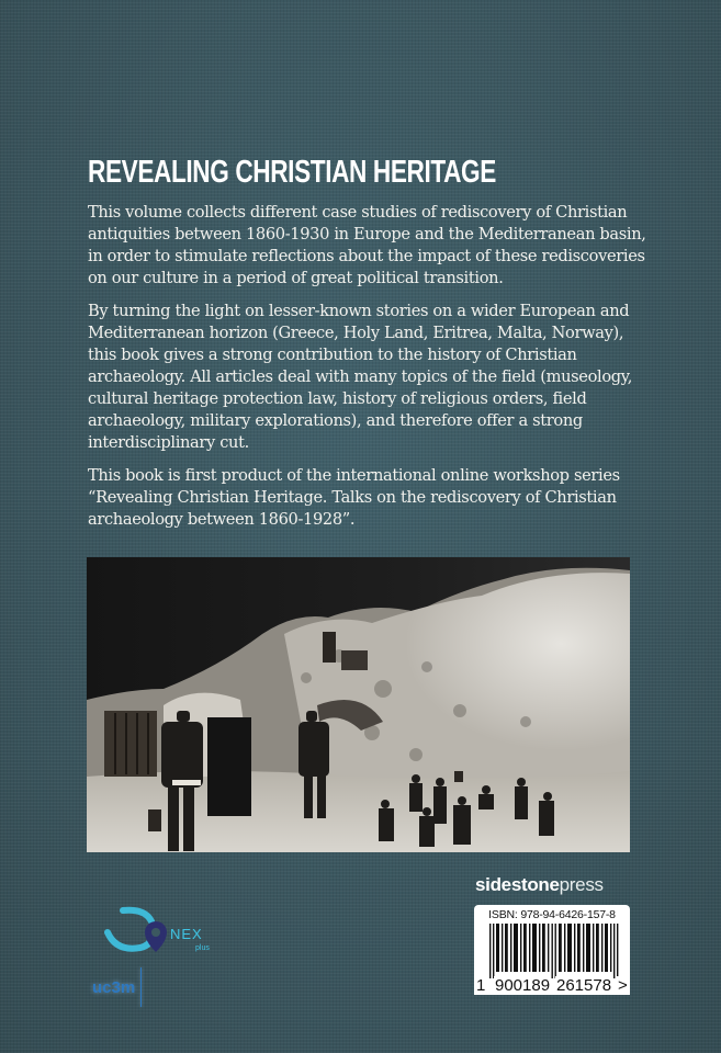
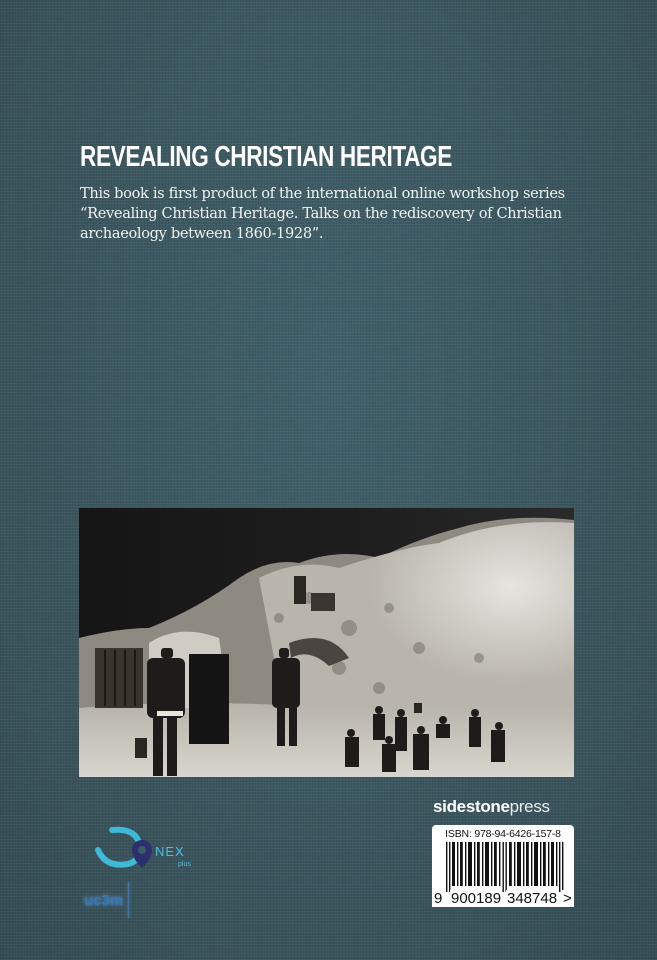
  REVEALING CHRISTIAN HERITAGE
- This volume collects different case studies of rediscovery of Christian antiquities between 1860-1930 in Europe and the Mediterranean basin, in order to stimulate reflections about the impact of these rediscoveries on our culture in a period of great political transition.
- By turning the light on lesser-known stories on a wider European and Mediterranean horizon (Greece, Holy Land, Eritrea, Malta, Norway), this book gives a strong contribution to the history of Christian archaeology. All articles deal with many topics of the field (museology, cultural heritage protection law, history of religious orders, field archaeology, military explorations), and therefore offer a strong interdisciplinary cut.
  This book is first product of the international online workshop series “Revealing Christian Heritage. Talks on the rediscovery of Christian archaeology between 1860-1928”.
  sidestonepress
  ISBN: 978-94-6426-157-8
- 1
+ 9
  900189
- 261578
+ 348748
  >
  NEX
  uc3m
